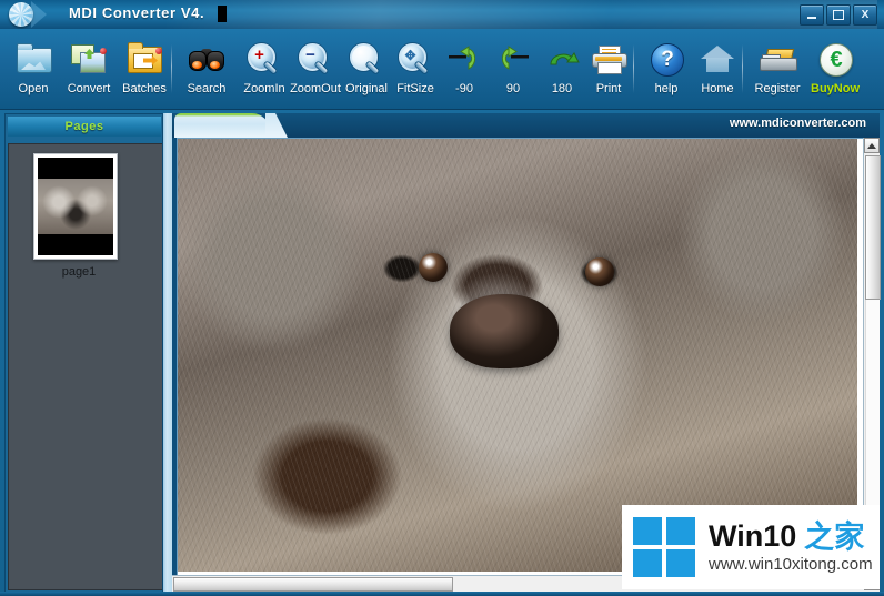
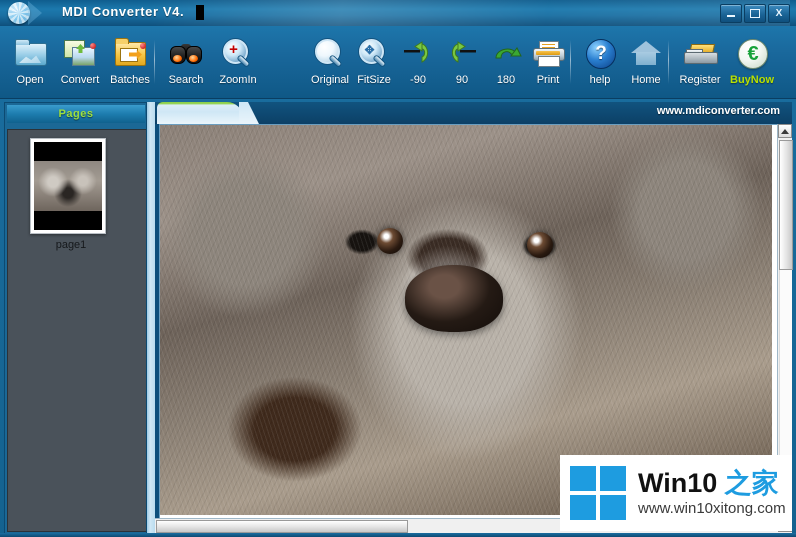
  MDI Converter V4.
  X
  Open
  Convert
  Batches
  Search
  +
  ZoomIn
- −
- ZoomOut
  Original
  ✥
  FitSize
  -90
  90
  180
  Print
  ?
  help
  Home
  Register
  €
  BuyNow
  Pages
  page1
  www.mdiconverter.com
  Win10 之家
  www.win10xitong.com
